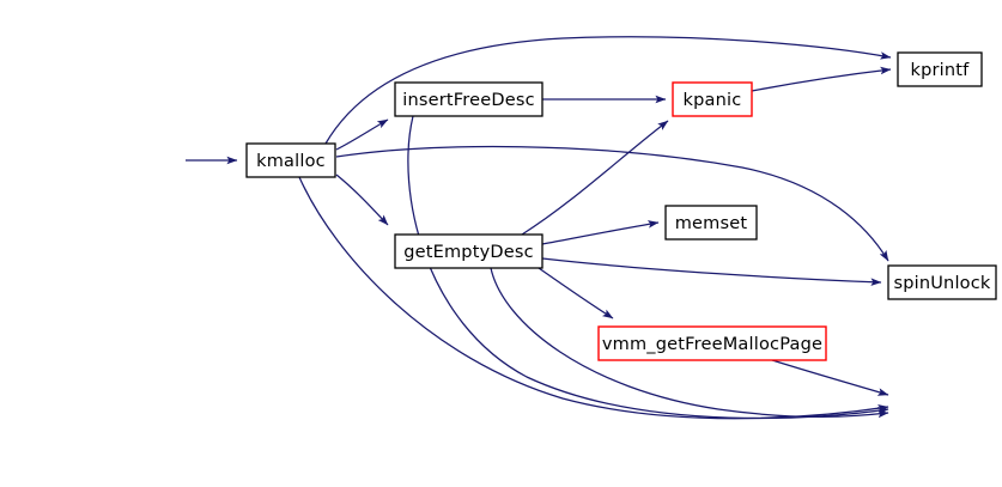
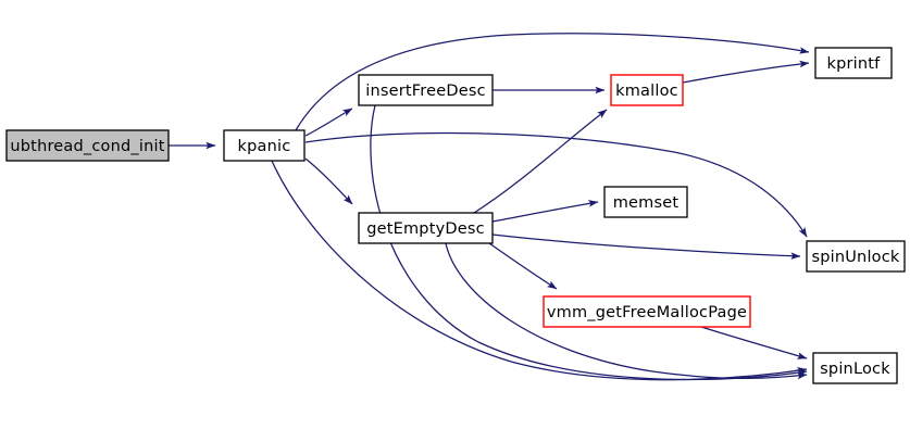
+ ubthread_cond_init
- kmalloc
+ kpanic
  insertFreeDesc
- kpanic
+ kmalloc
  kprintf
  memset
  getEmptyDesc
  spinUnlock
  vmm_getFreeMallocPage
+ spinLock
